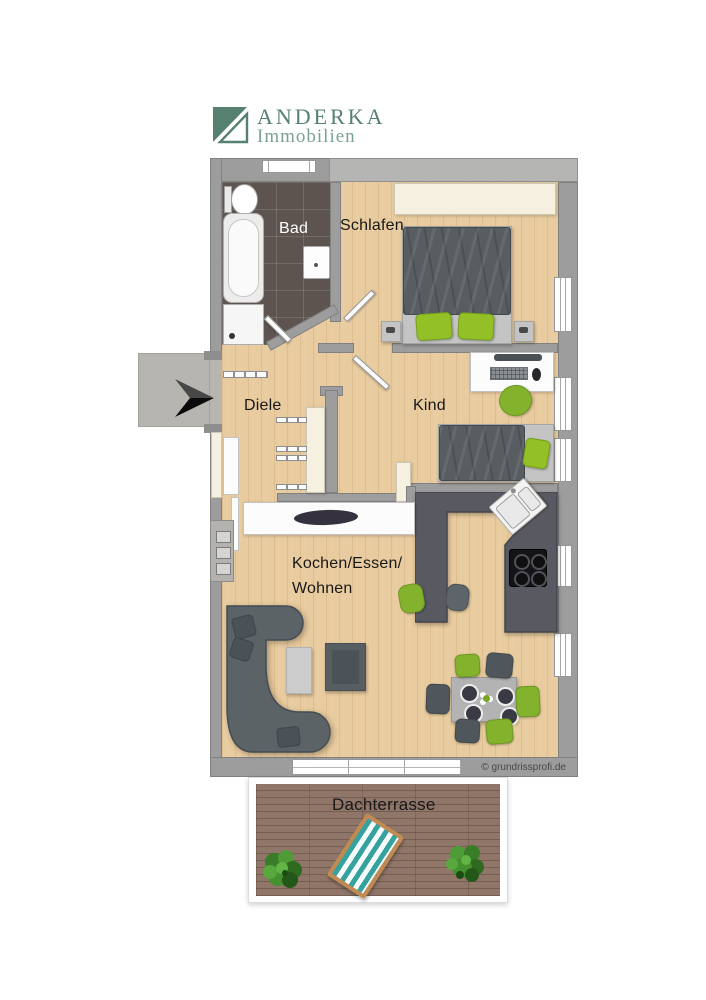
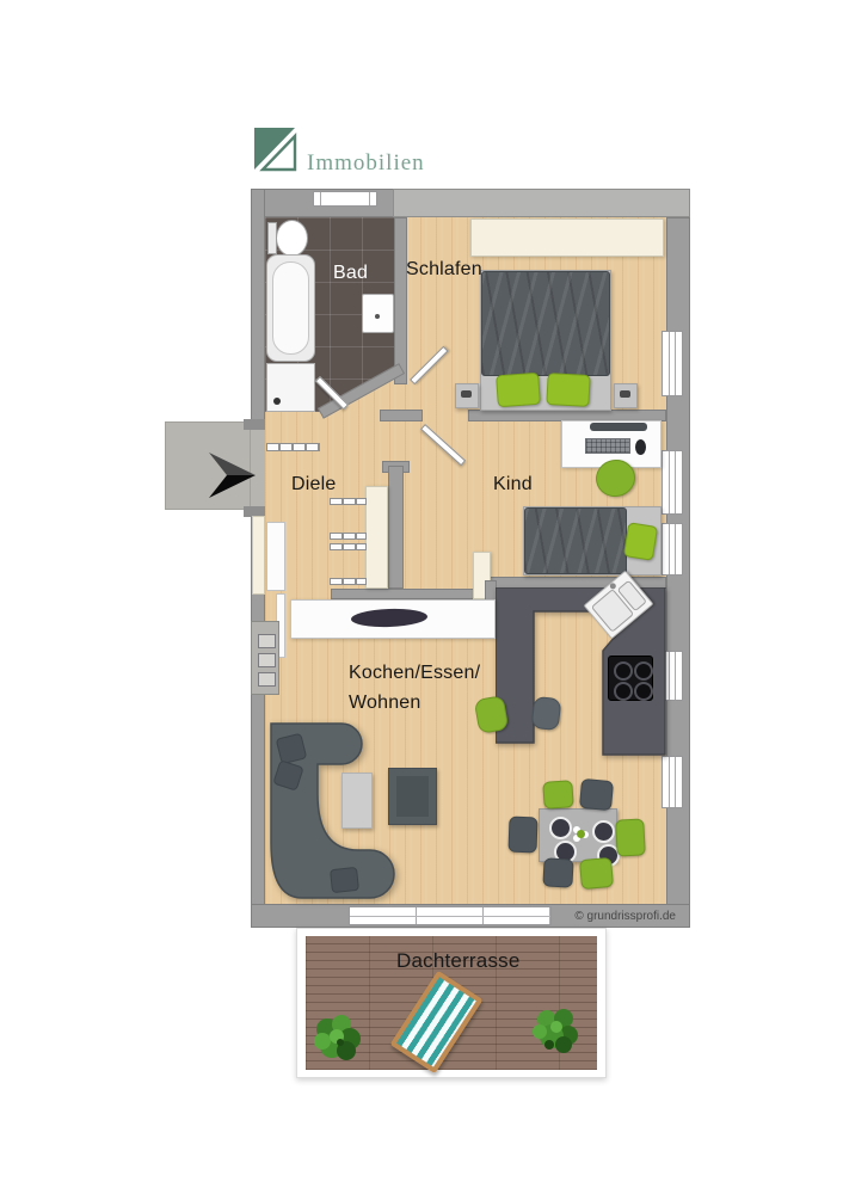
- ANDERKA
  Immobilien
  Bad
  Schlafen
  Diele
  Kind
  Kochen/Essen/
  Wohnen
  © grundrissprofi.de
  Dachterrasse
